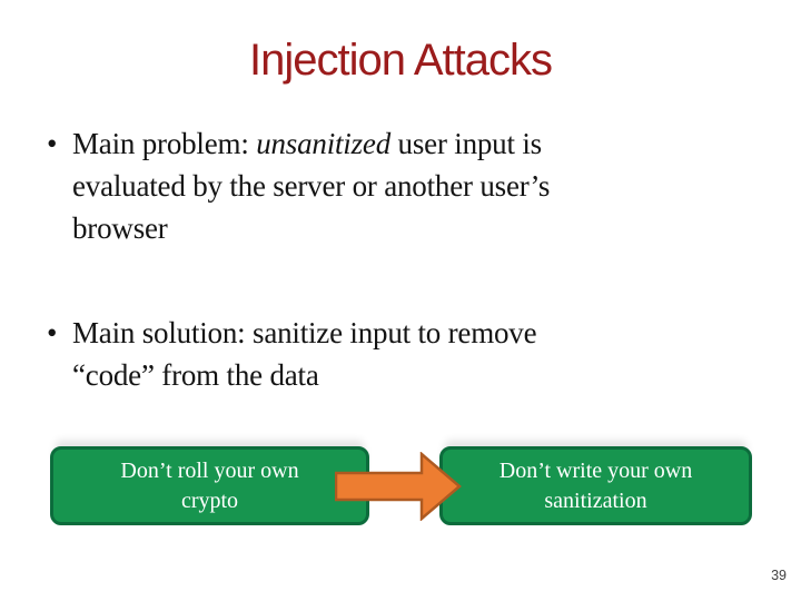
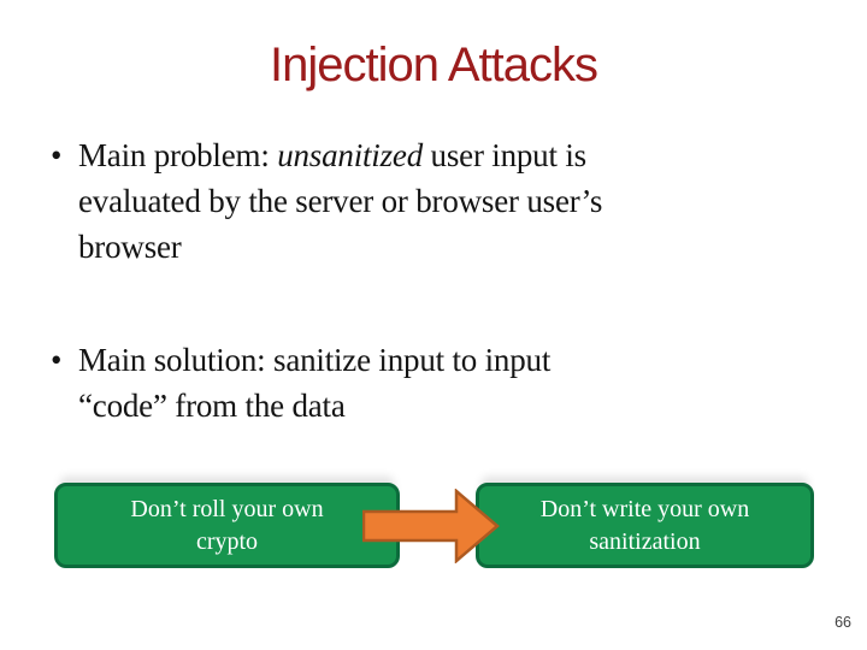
  Injection Attacks
  •
  Main problem: unsanitized user input is
- evaluated by the server or another user’s
+ evaluated by the server or browser user’s
  browser
  •
- Main solution: sanitize input to remove
+ Main solution: sanitize input to input
  “code” from the data
  Don’t roll your own
  crypto
  Don’t write your own
  sanitization
- 39
+ 66
